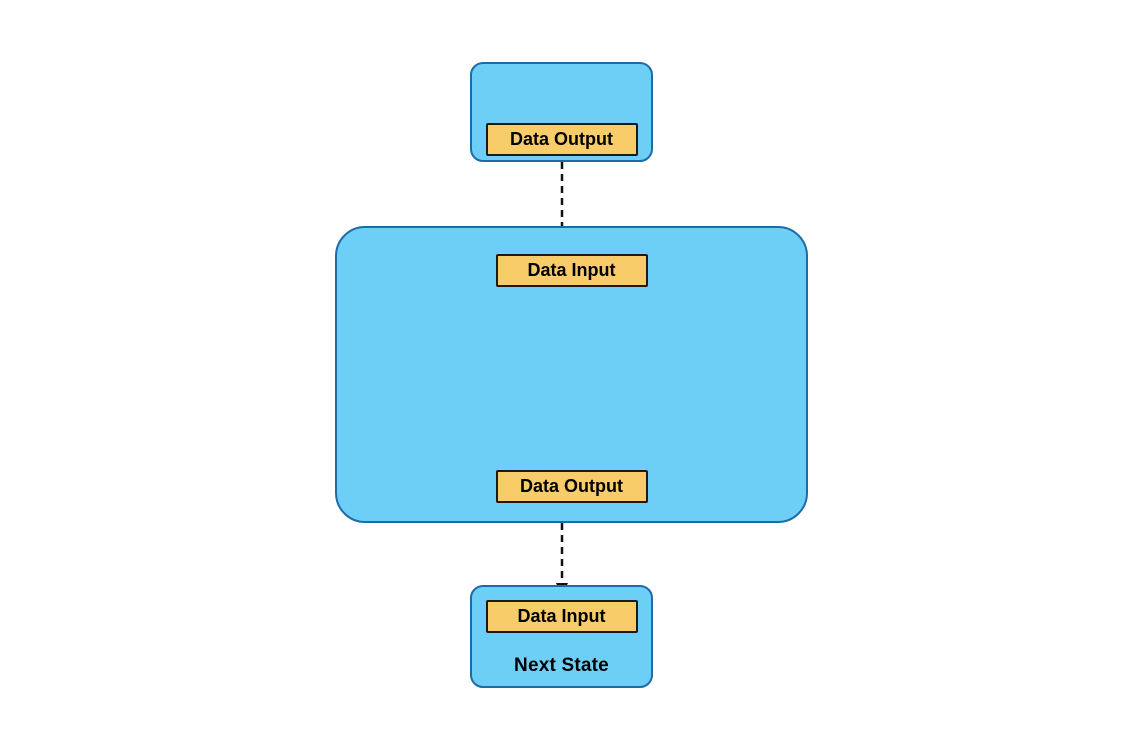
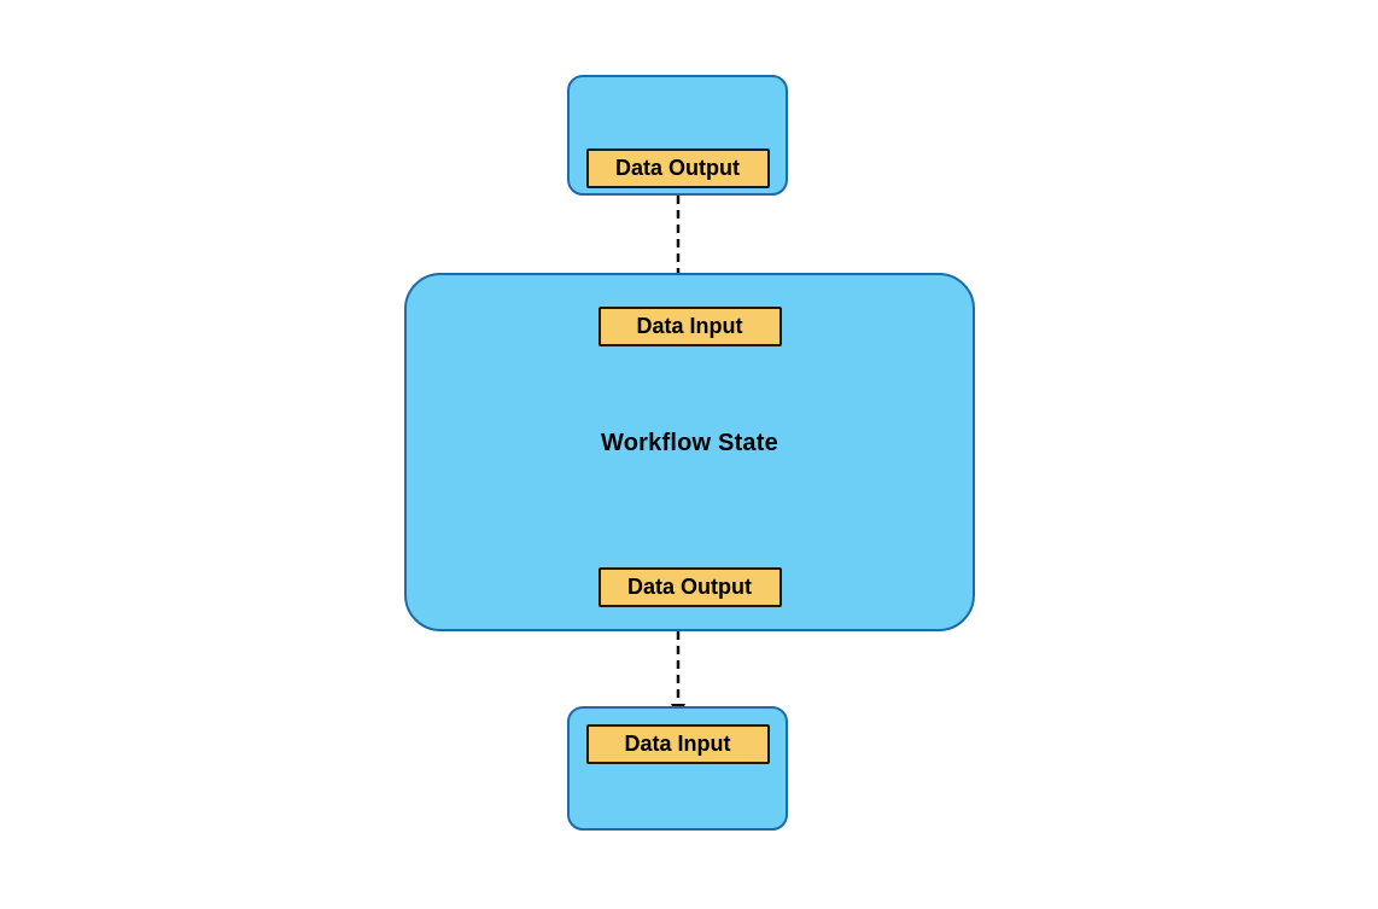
  Data Output
  Data Input
+ Workflow State
  Data Output
  Data Input
- Next State
